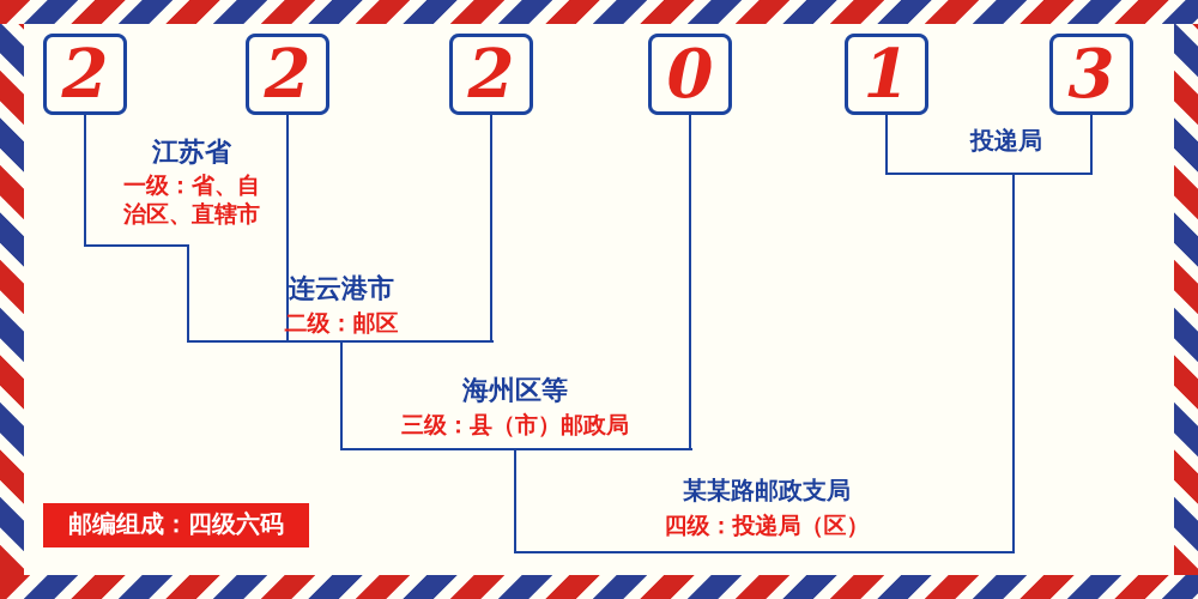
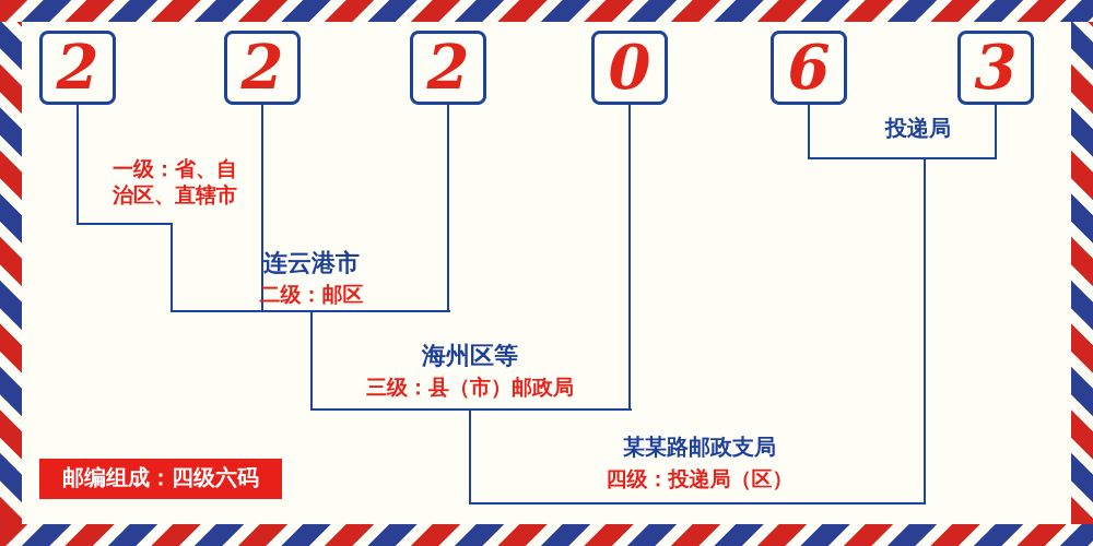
  2
  2
  2
  0
- 1
+ 6
  3
- 江苏省
  一级：省、自
  治区、直辖市
  连云港市
  二级：邮区
  海州区等
  三级：县（市）邮政局
  某某路邮政支局
  四级：投递局（区）
  投递局
  邮编组成：四级六码
